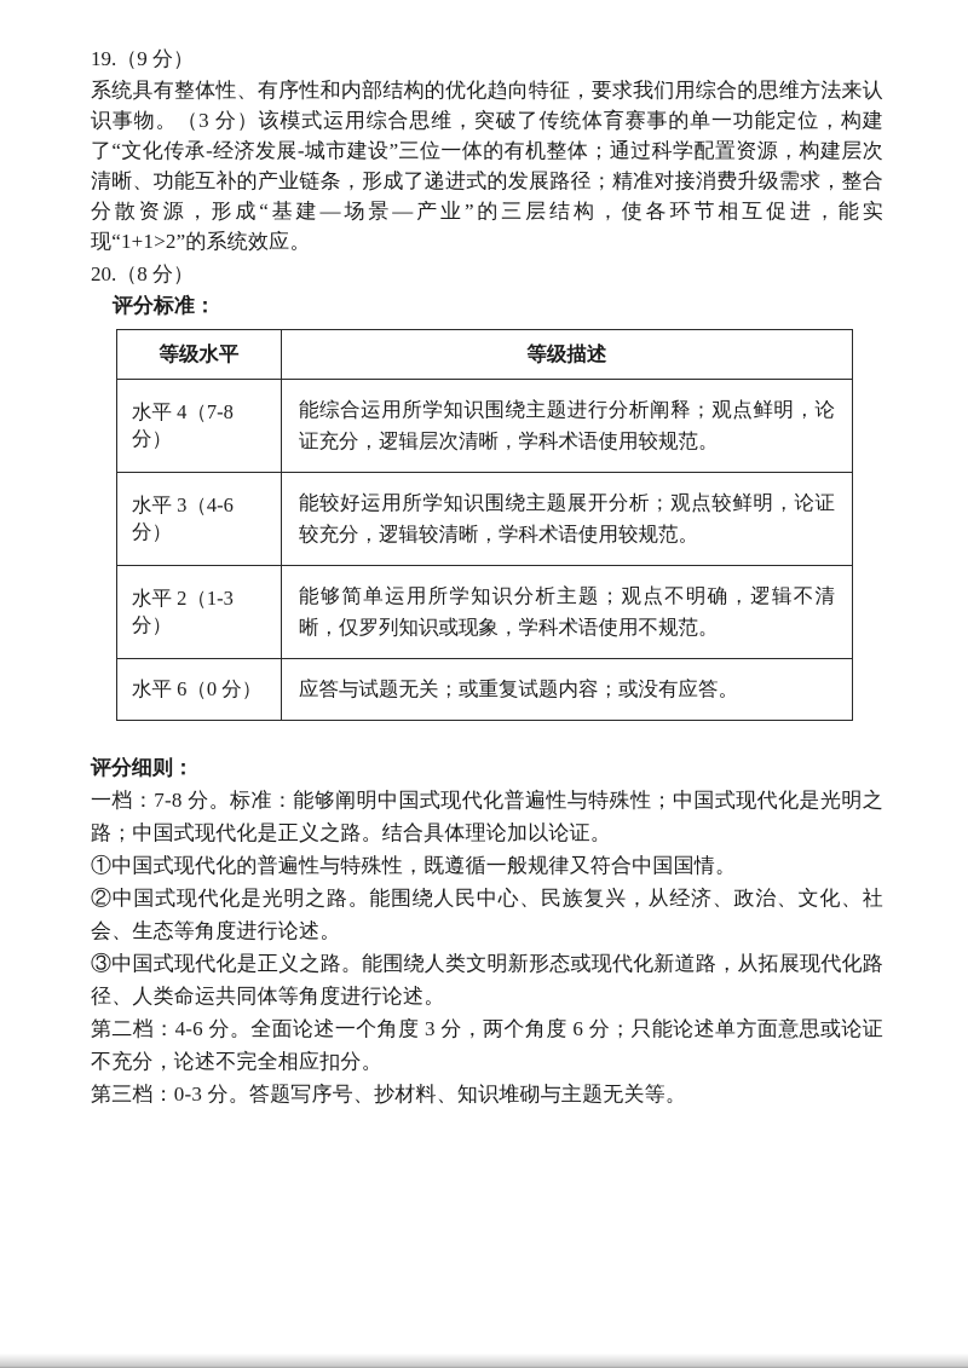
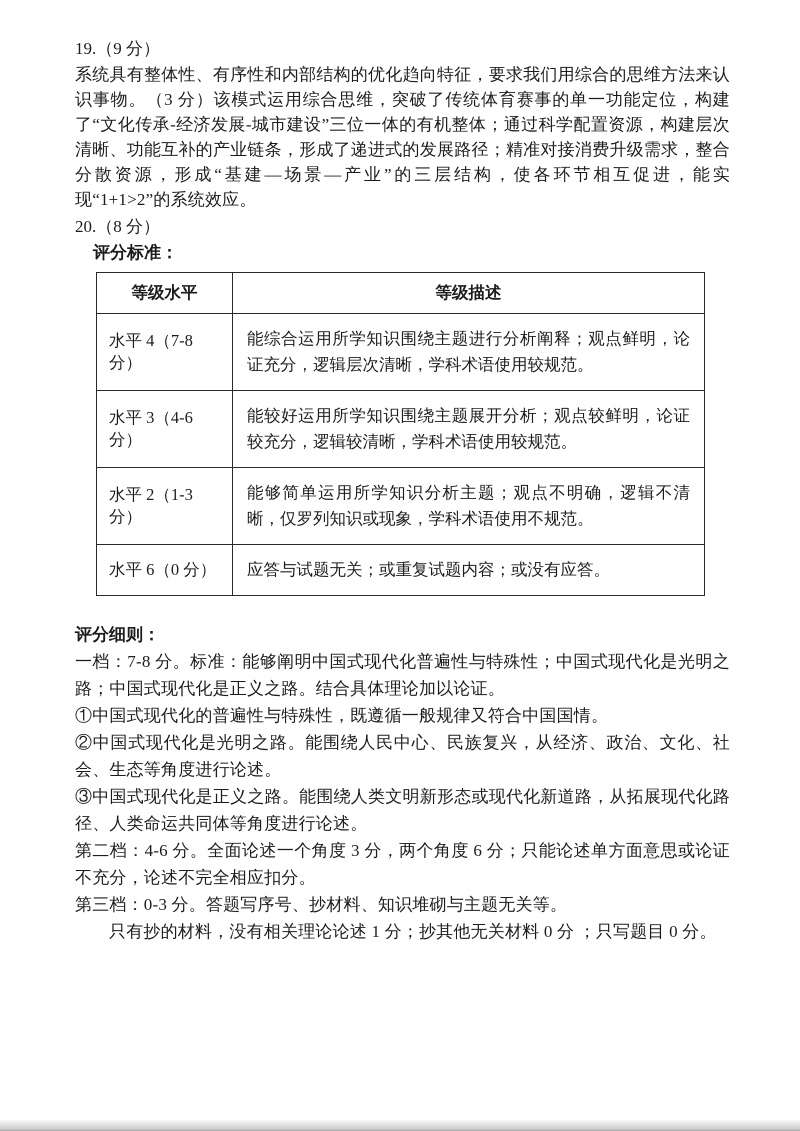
  19.（9 分）
  系统具有整体性、有序性和内部结构的优化趋向特征，要求我们用综合的思维方法来认识事物。（3 分）该模式运用综合思维，突破了传统体育赛事的单一功能定位，构建了“文化传承-经济发展-城市建设”三位一体的有机整体；通过科学配置资源，构建层次清晰、功能互补的产业链条，形成了递进式的发展路径；精准对接消费升级需求，整合分散资源，形成“基建—场景—产业”的三层结构，使各环节相互促进，能实现“1+1>2”的系统效应。
  20.（8 分）
  评分标准：
  等级水平	等级描述
  水平 4（7-8 分）	能综合运用所学知识围绕主题进行分析阐释；观点鲜明，论证充分，逻辑层次清晰，学科术语使用较规范。
  水平 3（4-6 分）	能较好运用所学知识围绕主题展开分析；观点较鲜明，论证较充分，逻辑较清晰，学科术语使用较规范。
  水平 2（1-3 分）	能够简单运用所学知识分析主题；观点不明确，逻辑不清晰，仅罗列知识或现象，学科术语使用不规范。
  水平 6（0 分）	应答与试题无关；或重复试题内容；或没有应答。
  评分细则：
  一档：7-8 分。标准：能够阐明中国式现代化普遍性与特殊性；中国式现代化是光明之路；中国式现代化是正义之路。结合具体理论加以论证。
  ①中国式现代化的普遍性与特殊性，既遵循一般规律又符合中国国情。
  ②中国式现代化是光明之路。能围绕人民中心、民族复兴，从经济、政治、文化、社会、生态等角度进行论述。
  ③中国式现代化是正义之路。能围绕人类文明新形态或现代化新道路，从拓展现代化路径、人类命运共同体等角度进行论述。
  第二档：4-6 分。全面论述一个角度 3 分，两个角度 6 分；只能论述单方面意思或论证不充分，论述不完全相应扣分。
  第三档：0-3 分。答题写序号、抄材料、知识堆砌与主题无关等。
+ 只有抄的材料，没有相关理论论述 1 分；抄其他无关材料 0 分 ；只写题目 0 分。
